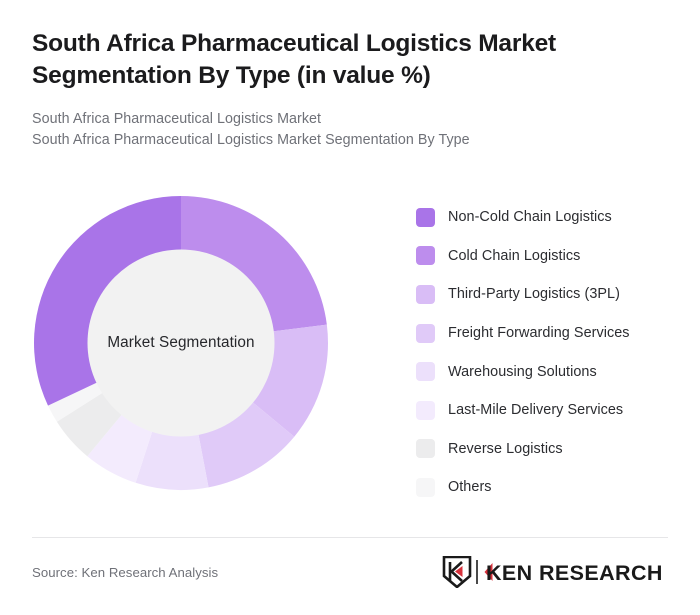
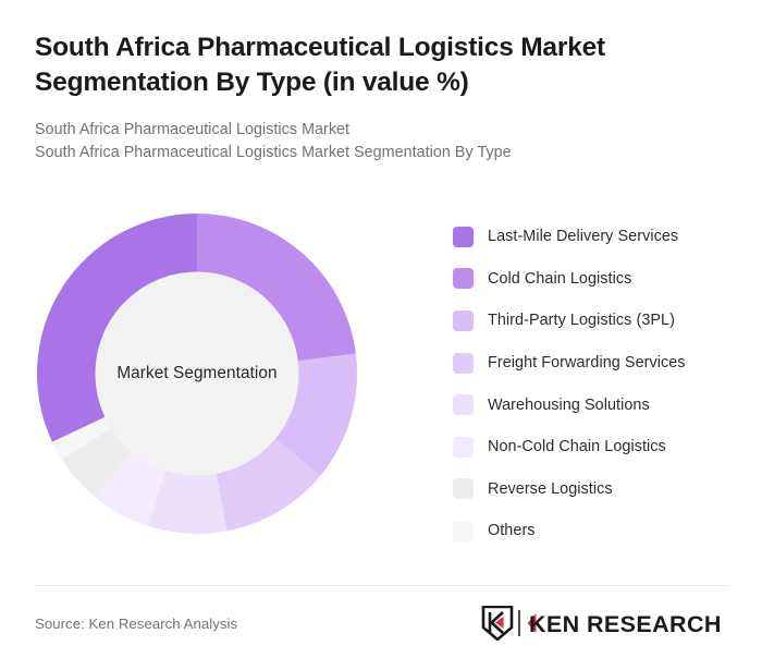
  South Africa Pharmaceutical Logistics Market Segmentation By Type (in value %)
  South Africa Pharmaceutical Logistics Market
  South Africa Pharmaceutical Logistics Market Segmentation By Type
  Market Segmentation
- Non-Cold Chain Logistics
+ Last-Mile Delivery Services
  Cold Chain Logistics
  Third-Party Logistics (3PL)
  Freight Forwarding Services
  Warehousing Solutions
- Last-Mile Delivery Services
+ Non-Cold Chain Logistics
  Reverse Logistics
  Others
  Source: Ken Research Analysis
  KEN RESEARCH
